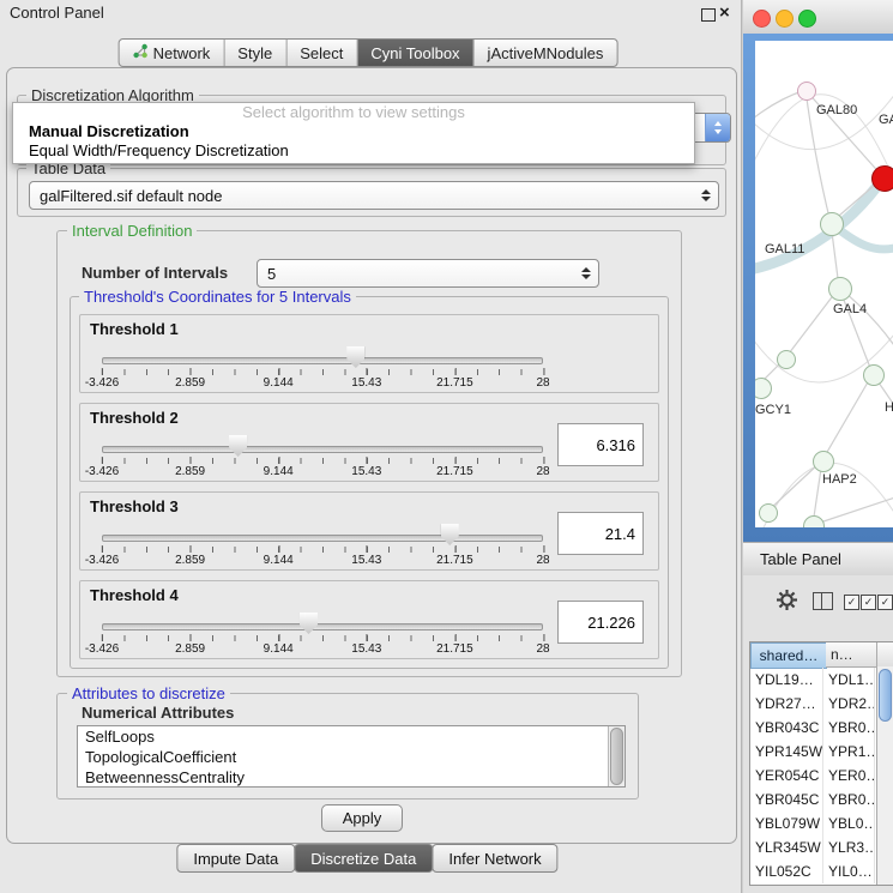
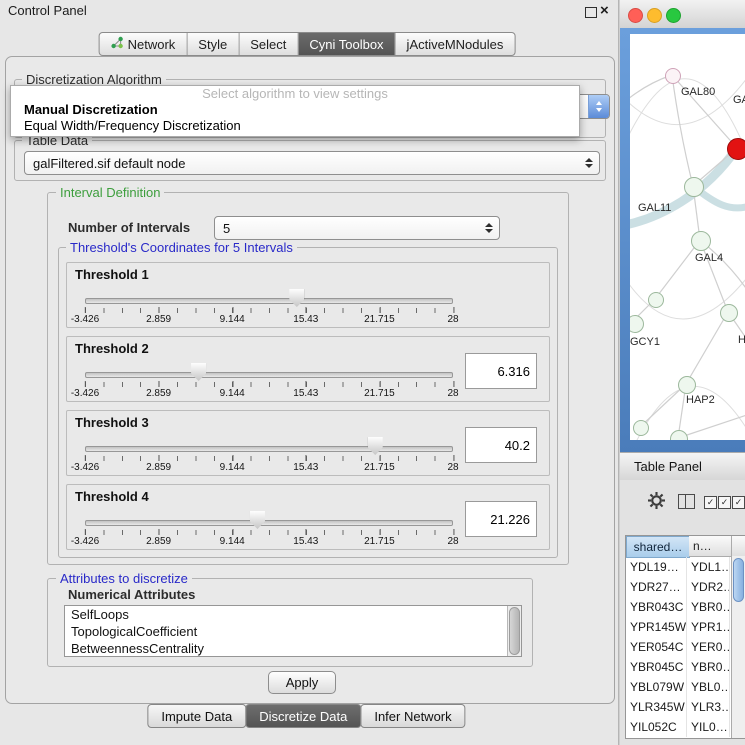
  Control Panel
  ×
  Network
  Style
  Select
  Cyni Toolbox
  jActiveMNodules
  Discretization Algorithm
  Select algorithm to view settings
  Manual Discretization
  Equal Width/Frequency Discretization
  Table Data
  galFiltered.sif default node
  Interval Definition
  Number of Intervals
  5
  Threshold's Coordinates for 5 Intervals
  Threshold 1
  -3.426
  2.859
  9.144
  15.43
  21.715
  28
  Threshold 2
  -3.426
  2.859
  9.144
  15.43
  21.715
  28
  6.316
  Threshold 3
  -3.426
  2.859
  9.144
  15.43
  21.715
  28
- 21.4
+ 40.2
  Threshold 4
  -3.426
  2.859
  9.144
  15.43
  21.715
  28
  21.226
  Attributes to discretize
  Numerical Attributes
  SelfLoops
  TopologicalCoefficient
  BetweennessCentrality
  Apply
  Impute Data
  Discretize Data
  Infer Network
  GAL80
  GAL11
  GAL4
  GCY1
  HAP2
  H
  Table Panel
  ✓
  ✓
  ✓
  shared…
  n…
  YDL19…
  YDL1…
  YDR27…
  YDR2…
  YBR043C
  YBR0…
  YPR145W
  YPR1…
  YER054C
  YER0…
  YBR045C
  YBR0…
  YBL079W
  YBL0…
  YLR345W
  YLR3…
  YIL052C
  YIL0…
